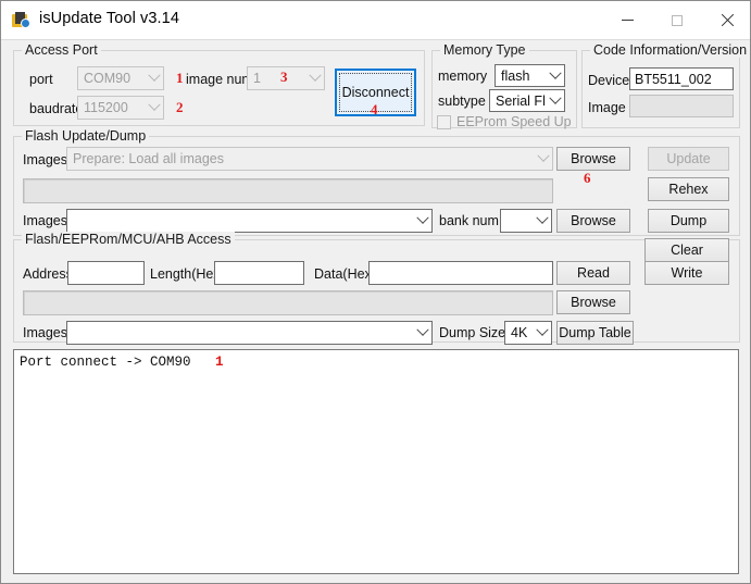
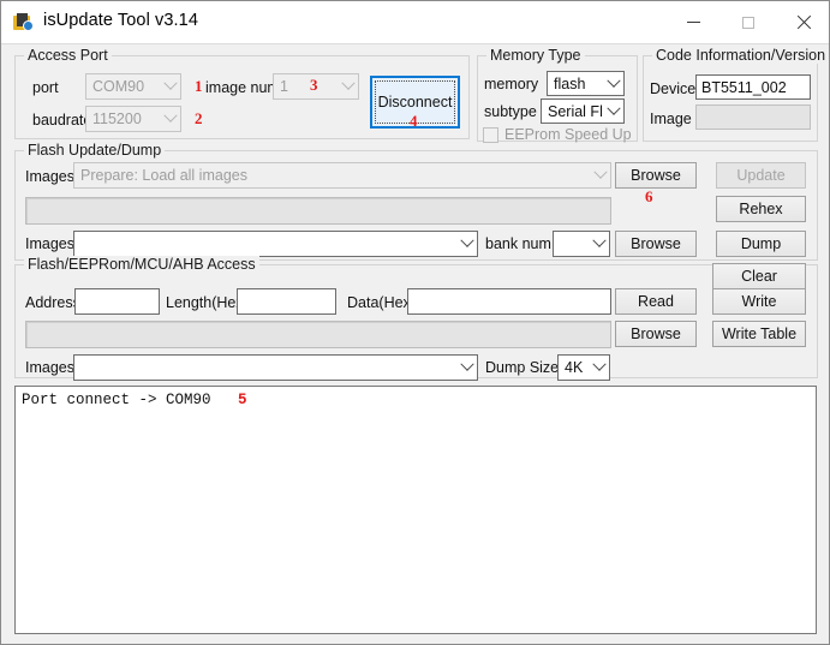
  isUpdate Tool v3.14
  Access Port
  port
  COM90
  1
  baudrat
  115200
  2
  image nu
  1
  3
  Disconnect
  4
  Memory Type
  memory
  flash
  subtype
  Serial Fl
  EEProm Speed Up
  Code Information/Version
  Device
  BT5511_002
  Image
  Flash Update/Dump
  Images
  Prepare: Load all images
  Images
  bank num
  Browse
  6
  Browse
  Update
  Rehex
  Dump
  Flash/EEPRom/MCU/AHB Access
  Addres
  Length(He
  Data(He
  Images
  Dump Size
  4K
  Read
  Browse
- Dump Table
  Clear
  Write
+ Write Table
- Port connect -> COM90 1
+ Port connect -> COM90 5
